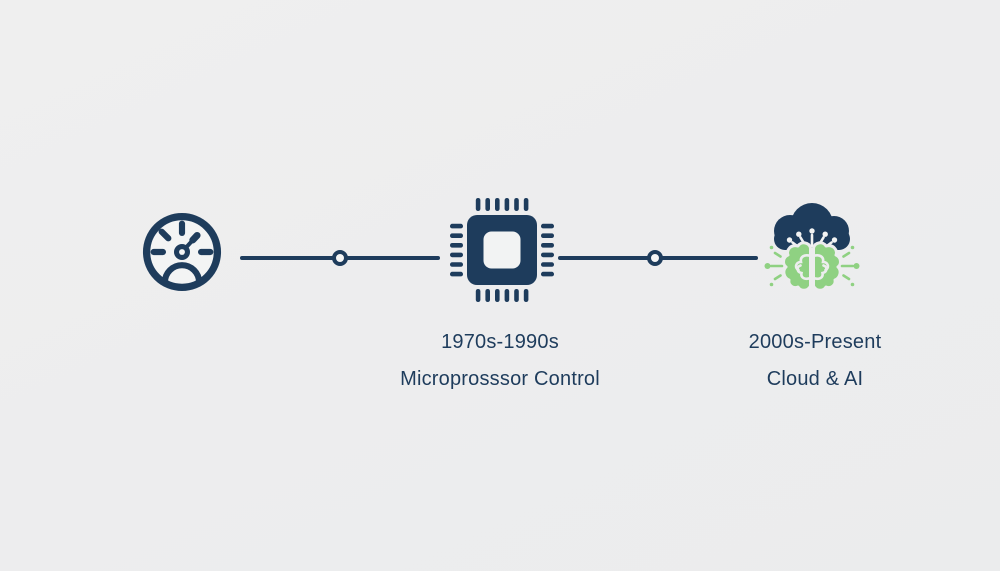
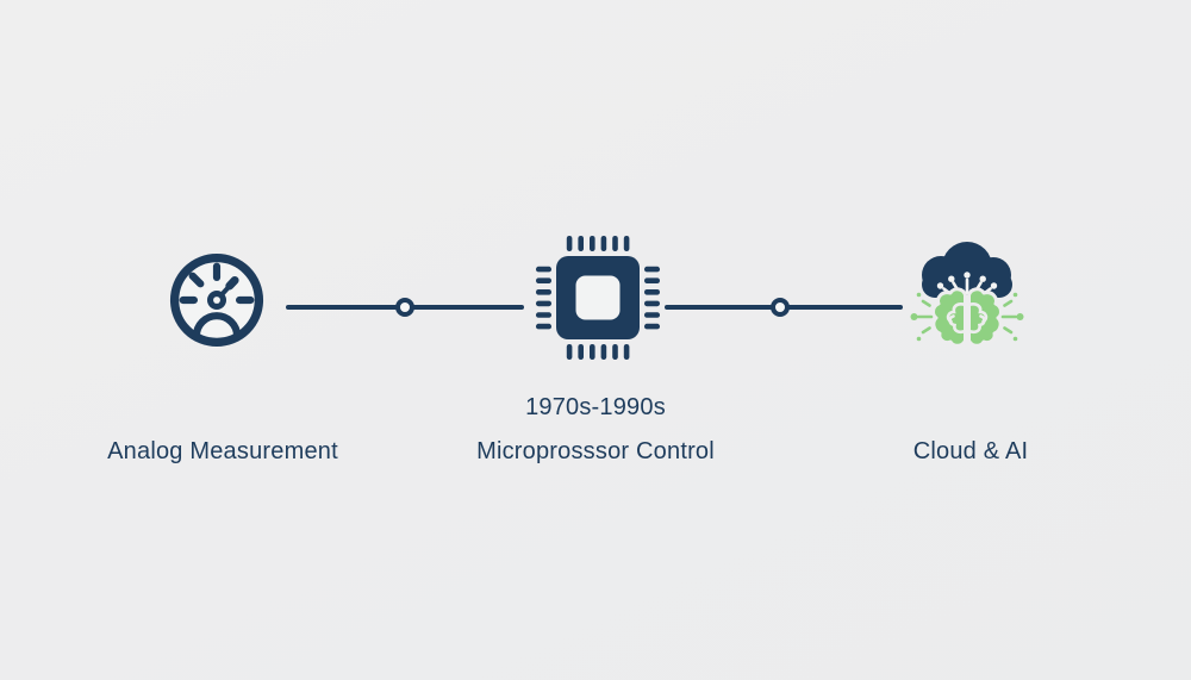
+ Analog Measurement
  1970s-1990s
  Microprosssor Control
- 2000s-Present
  Cloud & AI
